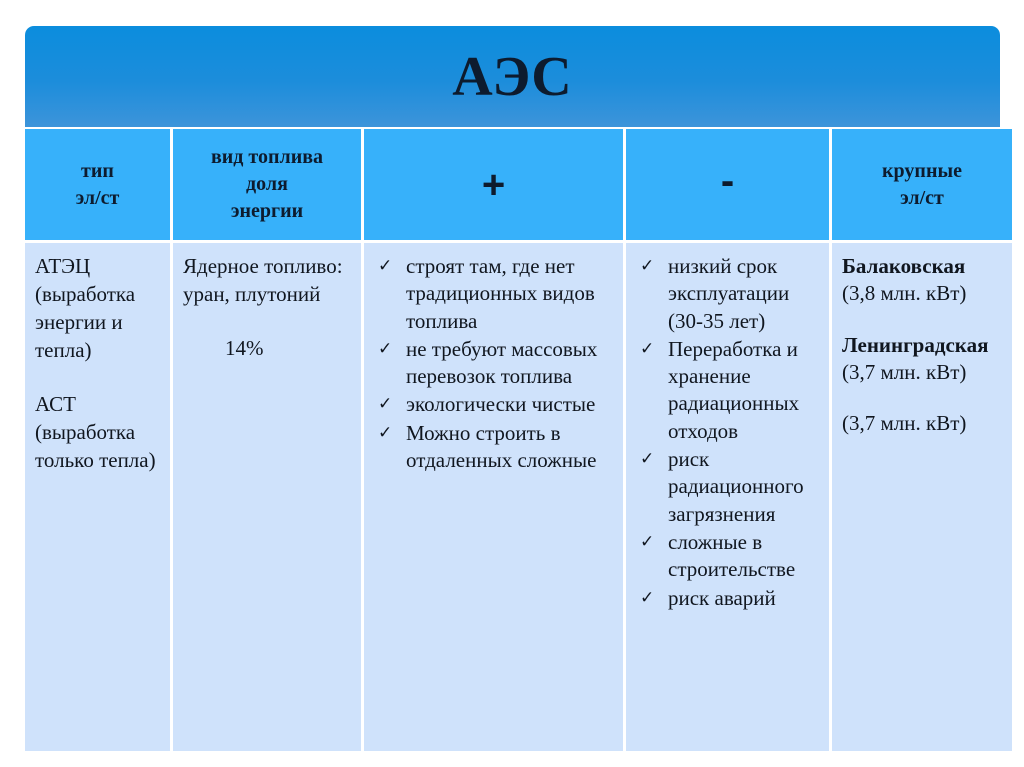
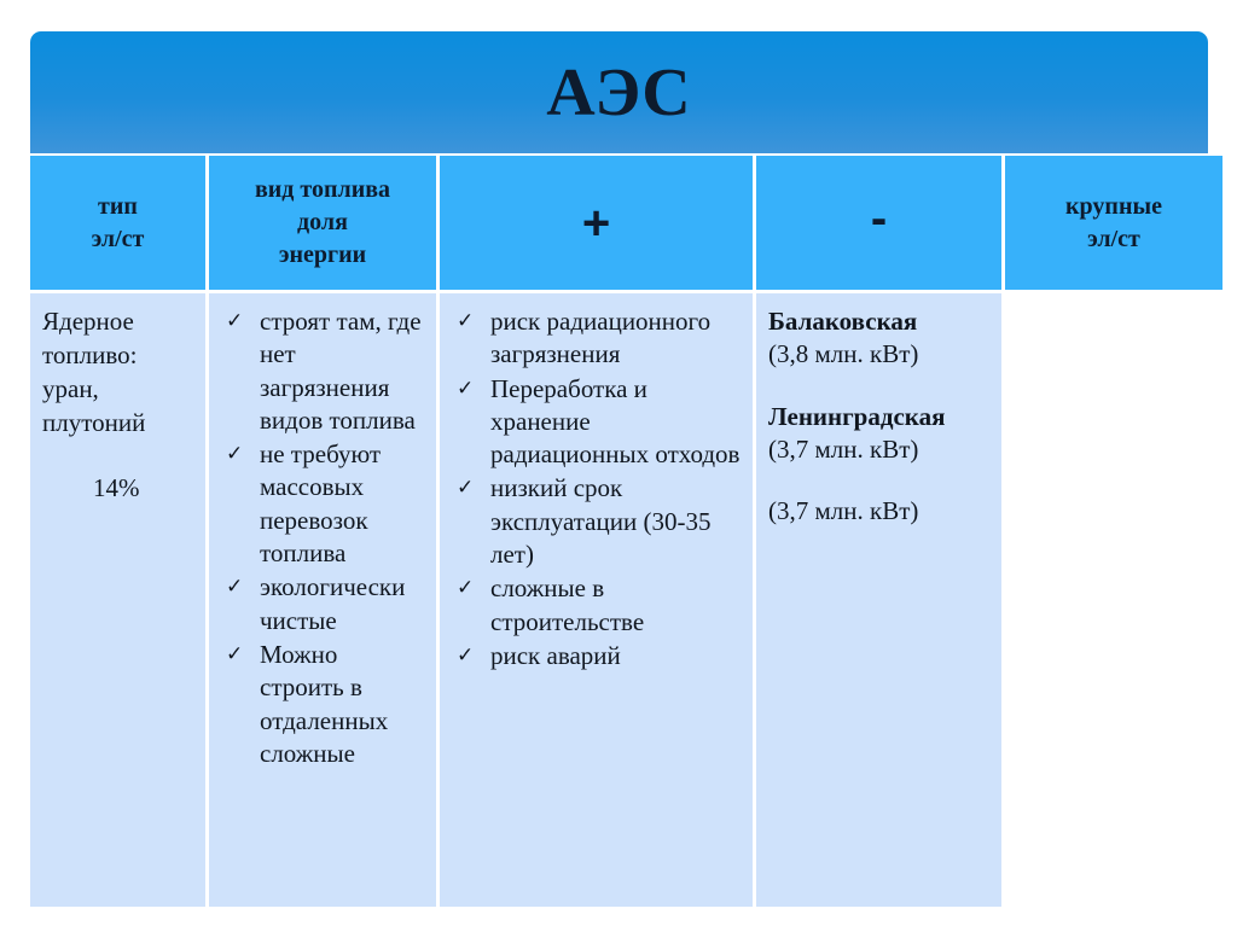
  АЭС
  тип
  эл/ст
  вид топлива
  доля
  энергии
  +
  -
  крупные
  эл/ст
- АТЭЦ (выработка энергии и тепла)
- АСТ (выработка только тепла)
  Ядерное топливо: уран, плутоний
  14%
  ✓
- строят там, где нет традиционных видов топлива
+ строят там, где нет загрязнения видов топлива
  ✓
  не требуют массовых перевозок топлива
  ✓
  экологически чистые
  ✓
  Можно строить в отдаленных сложные
  ✓
- низкий срок эксплуатации (30-35 лет)
+ риск радиационного загрязнения
  ✓
  Переработка и хранение радиационных отходов
  ✓
- риск радиационного загрязнения
+ низкий срок эксплуатации (30-35 лет)
  ✓
  сложные в строительстве
  ✓
  риск аварий
  Балаковская
  (3,8 млн. кВт)
  Ленинградская
  (3,7 млн. кВт)
  (3,7 млн. кВт)
